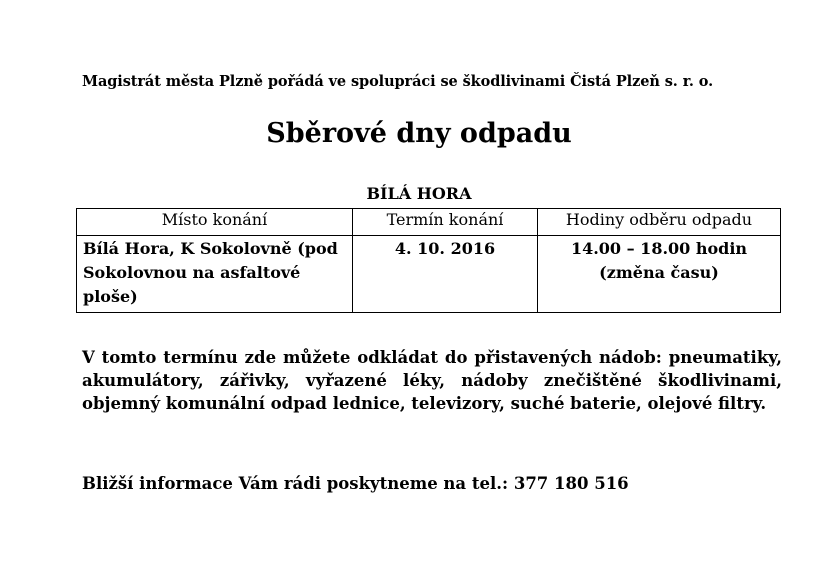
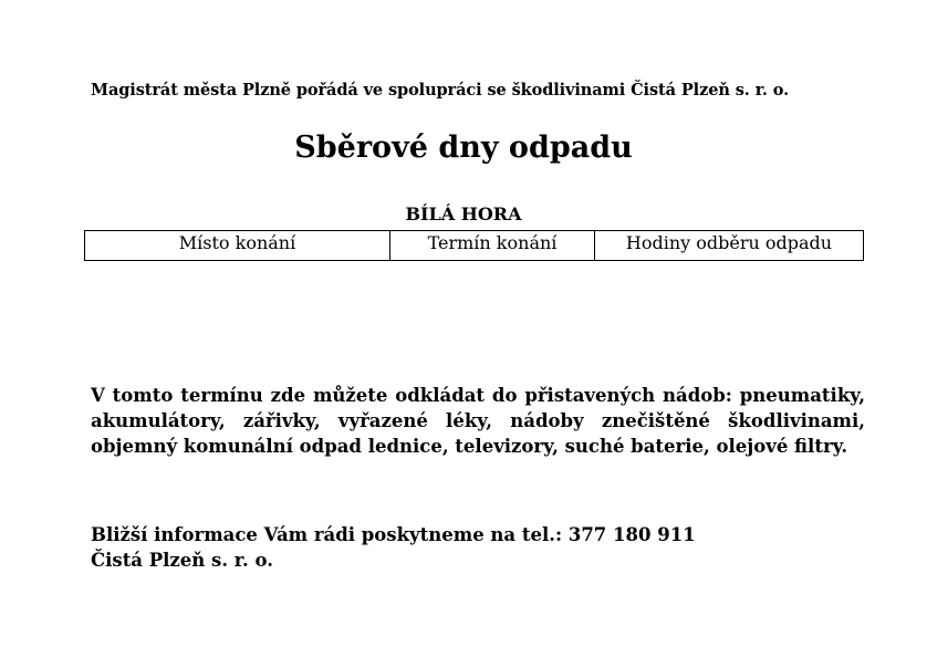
  Magistrát města Plzně pořádá ve spolupráci se škodlivinami Čistá Plzeň s. r. o.
  Sběrové dny odpadu
  BÍLÁ HORA
  Místo konání	Termín konání	Hodiny odběru odpadu
- Bílá Hora, K Sokolovně (pod Sokolovnou na asfaltové ploše)	4. 10. 2016	14.00 – 18.00 hodin (změna času)
  V tomto termínu zde můžete odkládat do přistavených nádob: pneumatiky, akumulátory, zářivky, vyřazené léky, nádoby znečištěné škodlivinami, objemný komunální odpad lednice, televizory, suché baterie, olejové filtry.
- Bližší informace Vám rádi poskytneme na tel.: 377 180 516
+ Bližší informace Vám rádi poskytneme na tel.: 377 180 911
+ Čistá Plzeň s. r. o.
